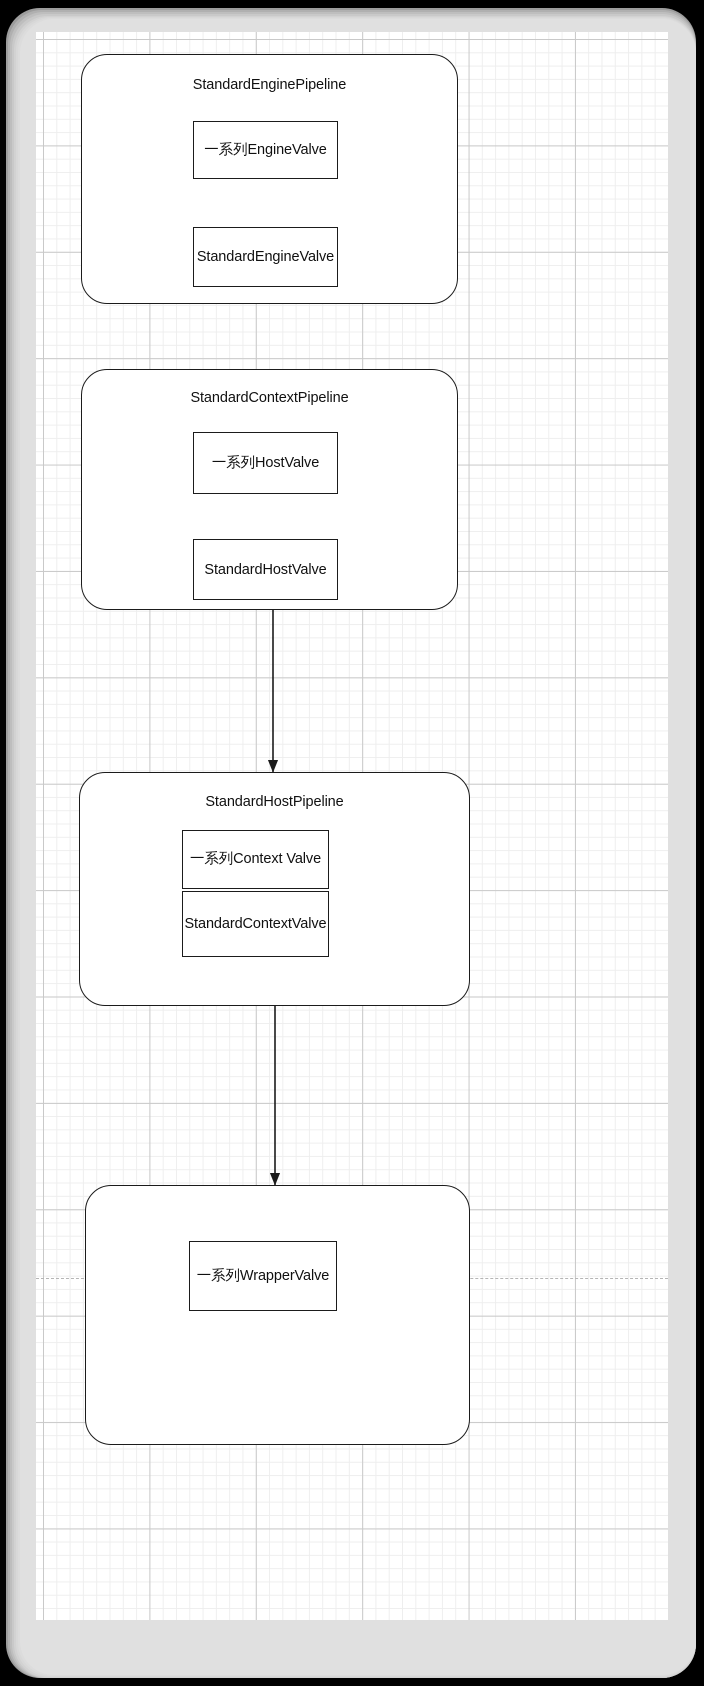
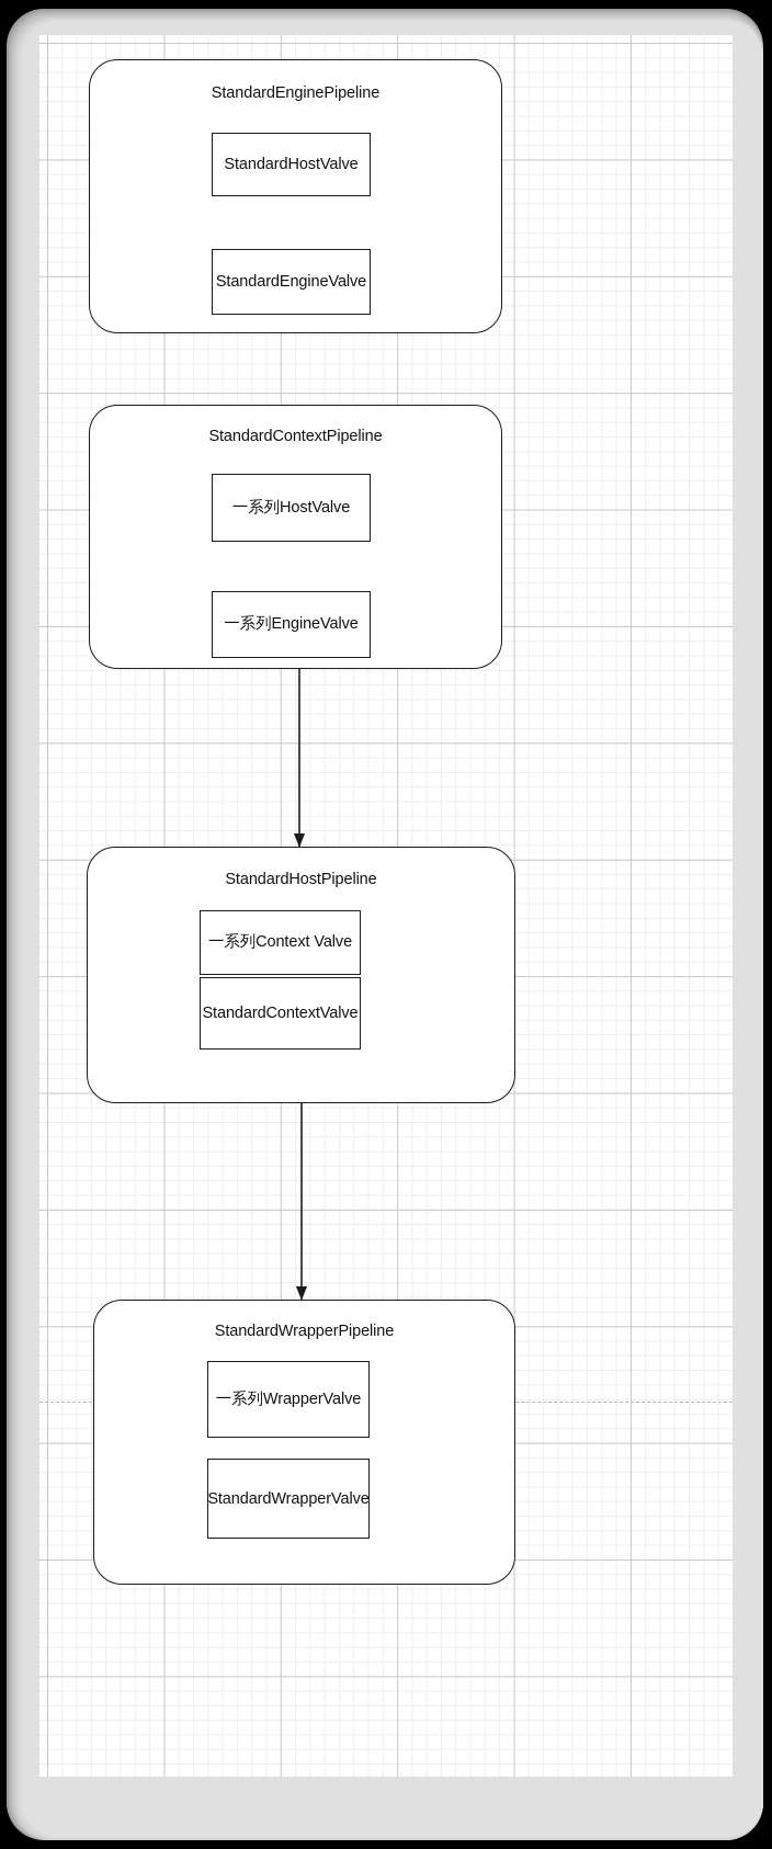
  StandardEnginePipeline
- 一系列EngineValve
+ StandardHostValve
  StandardEngineValve
  StandardContextPipeline
  一系列HostValve
- StandardHostValve
+ 一系列EngineValve
  StandardHostPipeline
  一系列Context Valve
  StandardContextValve
+ StandardWrapperPipeline
  一系列WrapperValve
+ StandardWrapperValve
